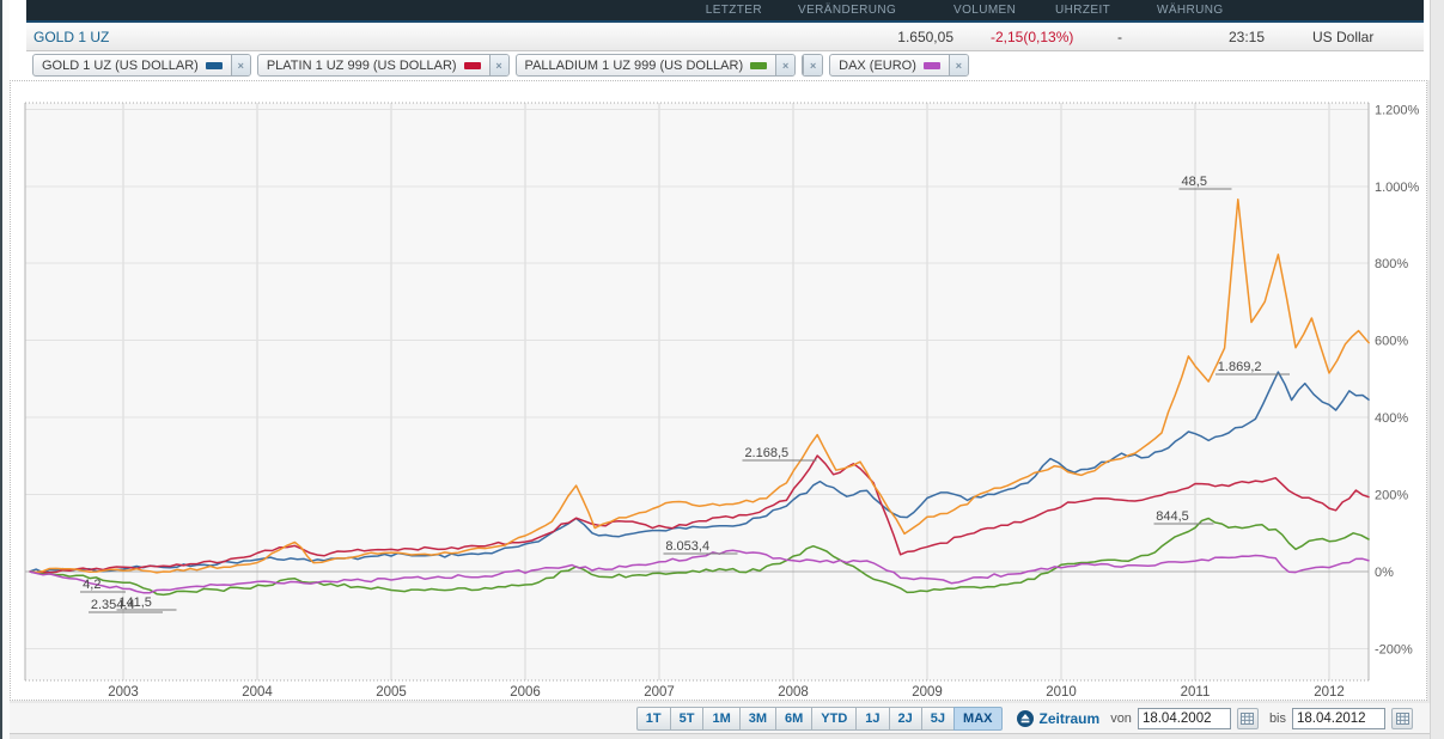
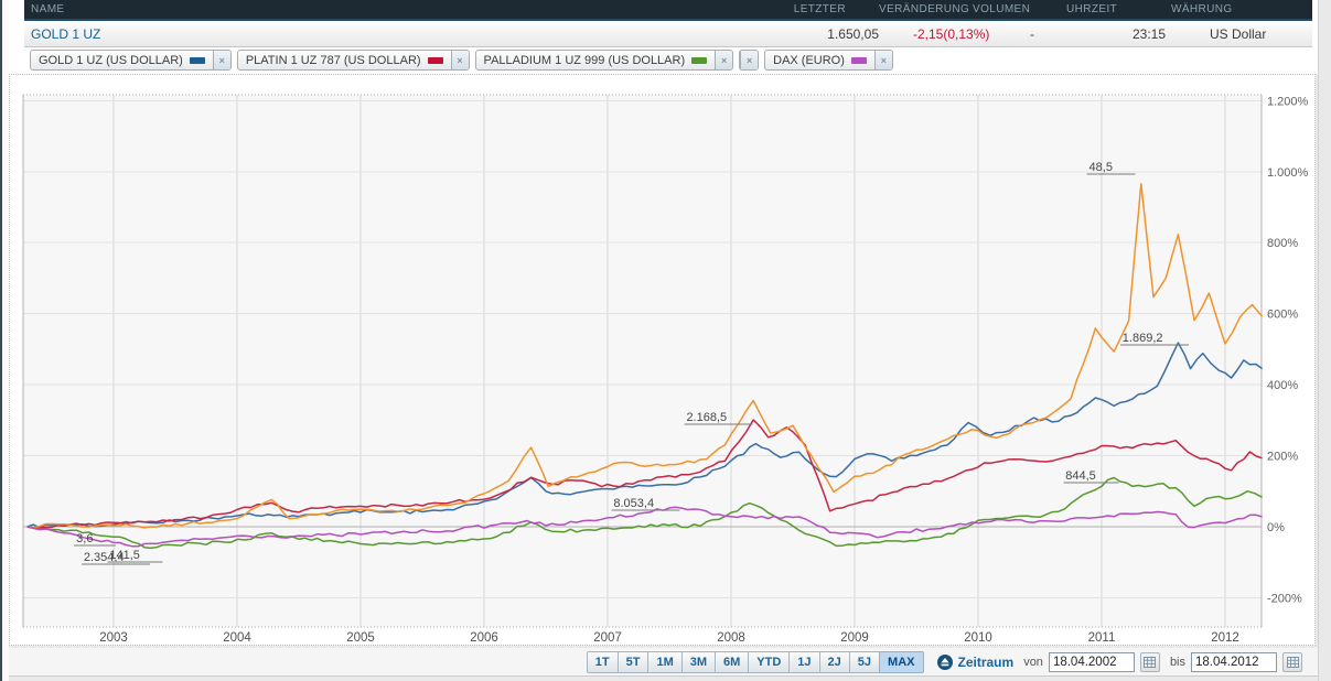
+ NAME
  LETZTER
  VERÄNDERUNG
  VOLUMEN
  UHRZEIT
  WÄHRUNG
  GOLD 1 UZ
  1.650,05
  -2,15(0,13%)
  -
  23:15
  US Dollar
  GOLD 1 UZ (US DOLLAR)
  ×
- PLATIN 1 UZ 999 (US DOLLAR)
+ PLATIN 1 UZ 787 (US DOLLAR)
  ×
  PALLADIUM 1 UZ 999 (US DOLLAR)
  ×
  ×
  DAX (EURO)
  ×
  1.200%
  1.000%
  800%
  600%
  400%
  200%
  0%
  -200%
  2003
  2004
  2005
  2006
  2007
  2008
  2009
  2010
  2011
  2012
  48,5
  1.869,2
  2.168,5
  8.053,4
  844,5
- 4,2
+ 3,6
  2.354,4
  141,5
  1T
  5T
  1M
  3M
  6M
  YTD
  1J
  2J
  5J
  MAX
  Zeitraum
  von
  18.04.2002
  bis
  18.04.2012
